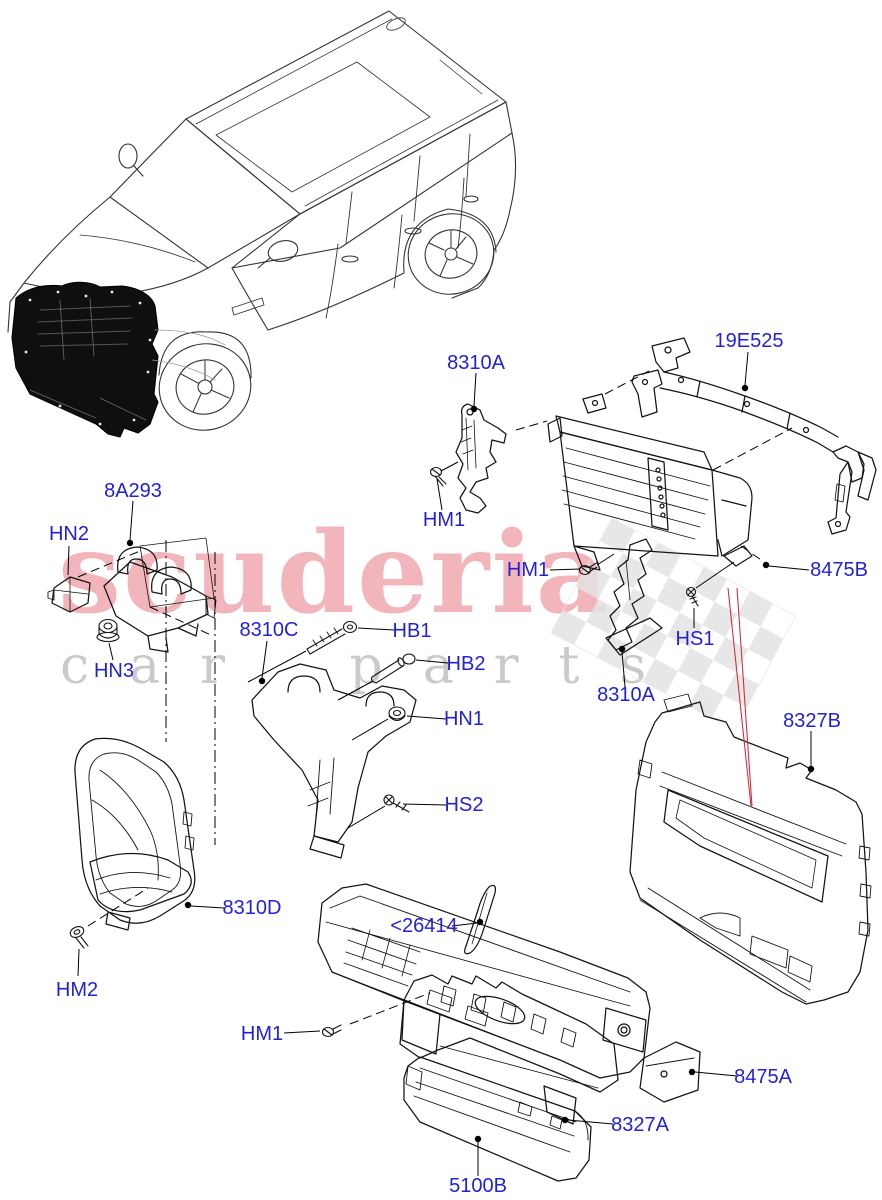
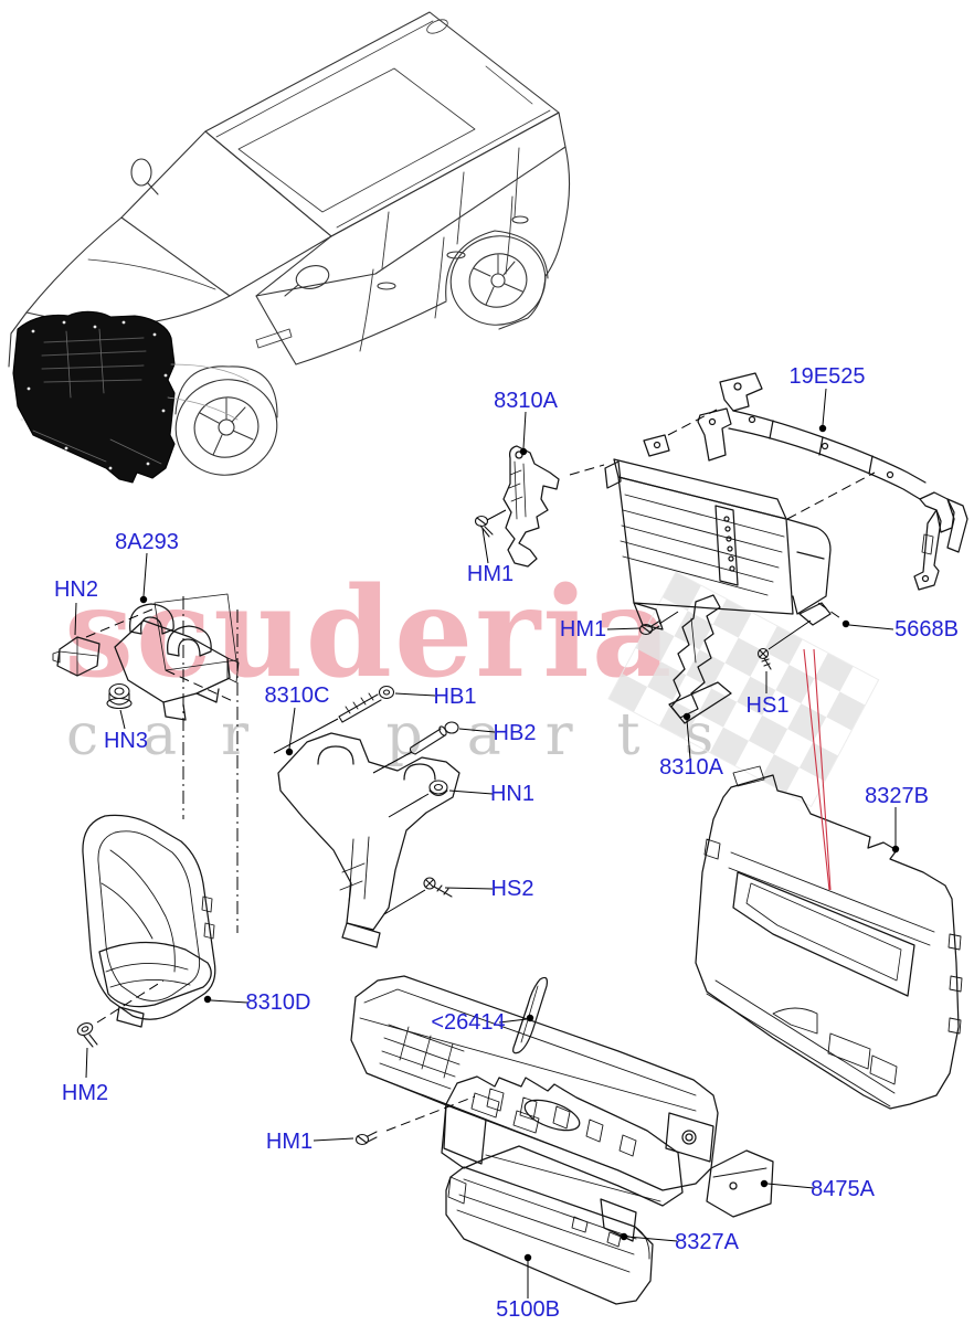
  scuderia
  car parts
  8310A
  19E525
  HM1
  8A293
  HN2
  HN3
  8310C
  HB1
  HB2
  HN1
  HS2
  HM1
- 8475B
+ 5668B
  HS1
  8310A
  8327B
  8310D
  HM2
  <26414
  HM1
  8475A
  8327A
  5100B
